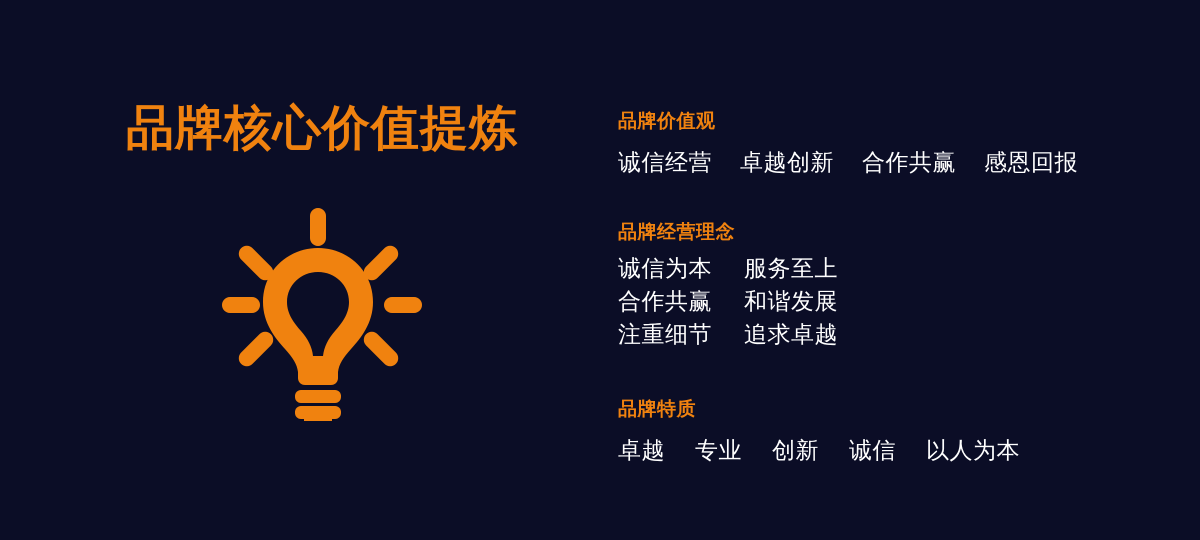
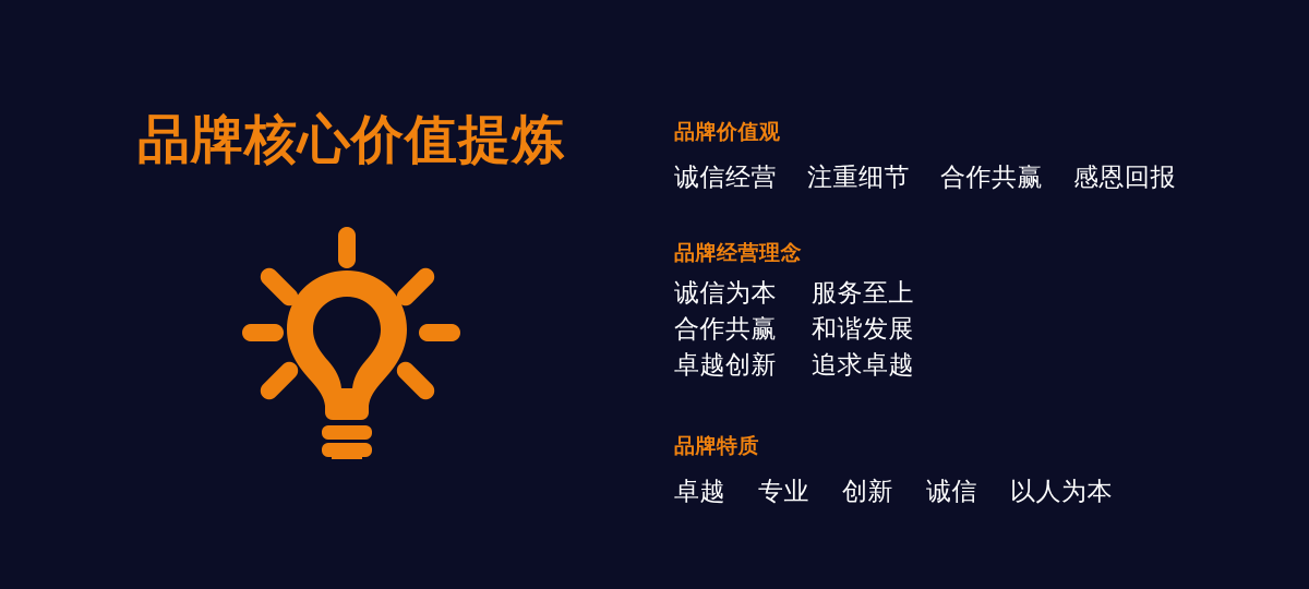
  品牌核心价值提炼
  品牌价值观
  诚信经营
- 卓越创新
+ 注重细节
  合作共赢
  感恩回报
  品牌经营理念
  诚信为本
  服务至上
  合作共赢
  和谐发展
- 注重细节
+ 卓越创新
  追求卓越
  品牌特质
  卓越
  专业
  创新
  诚信
  以人为本
